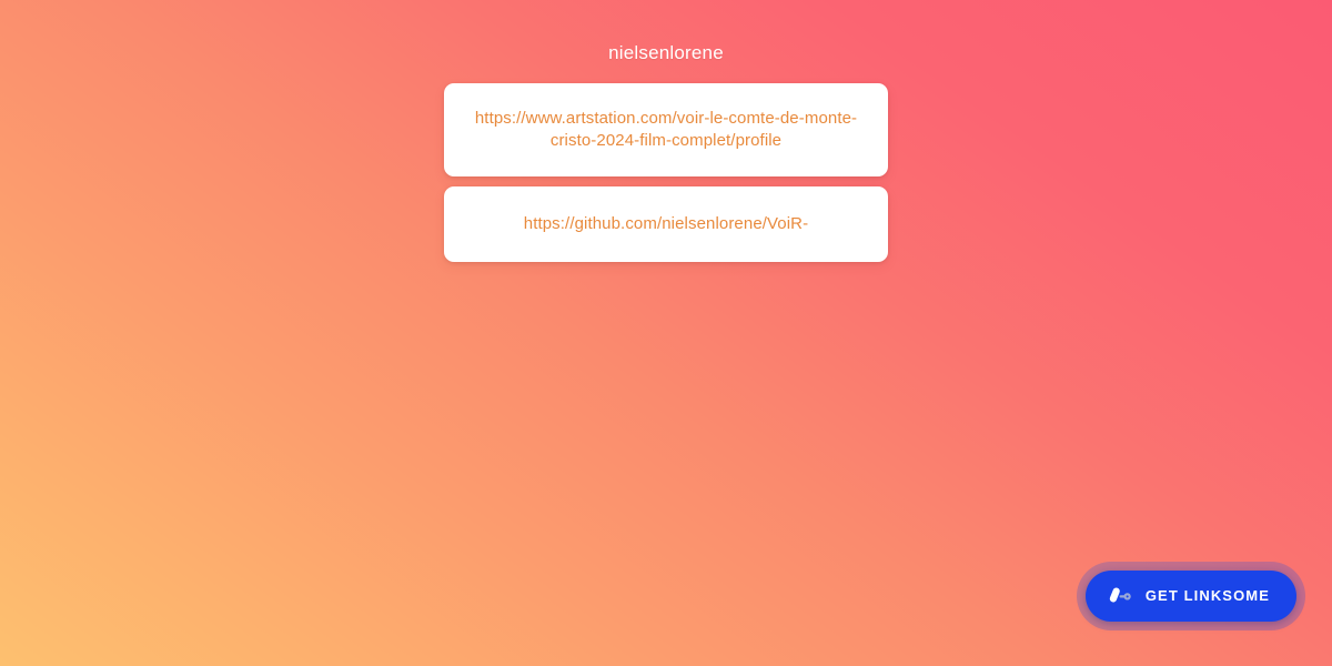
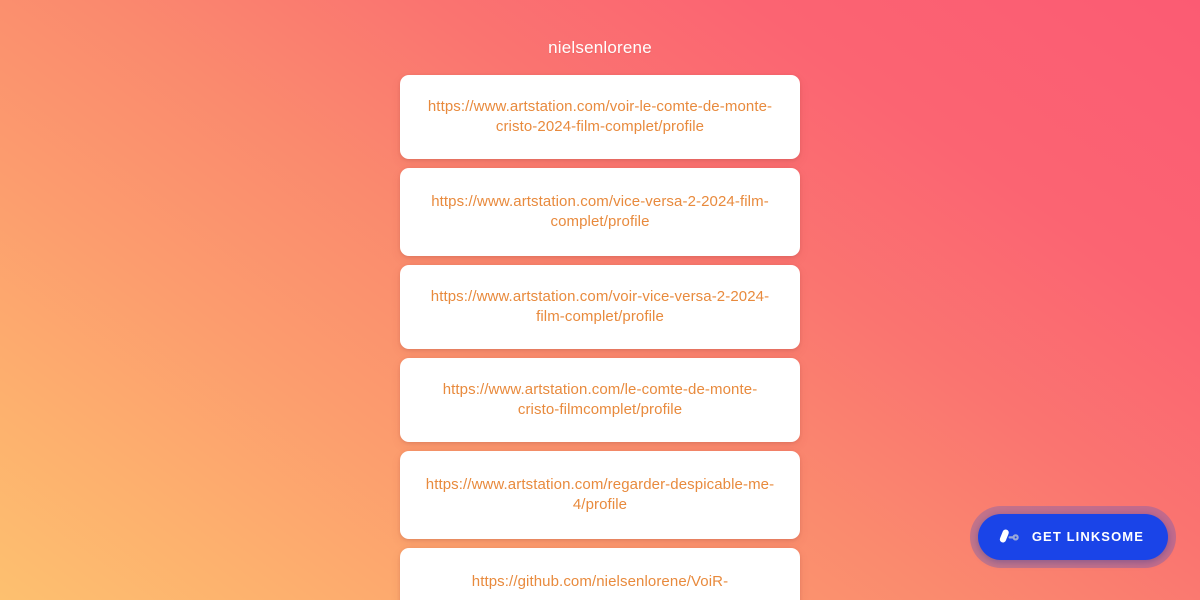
  nielsenlorene
  https://www.artstation.com/voir-le-comte-de-monte-cristo-2024-film-complet/profile
+ https://www.artstation.com/vice-versa-2-2024-film-complet/profile
+ https://www.artstation.com/voir-vice-versa-2-2024-film-complet/profile
+ https://www.artstation.com/le-comte-de-monte-cristo-filmcomplet/profile
+ https://www.artstation.com/regarder-despicable-me-4/profile
  https://github.com/nielsenlorene/VoiR-
  GET LINKSOME
